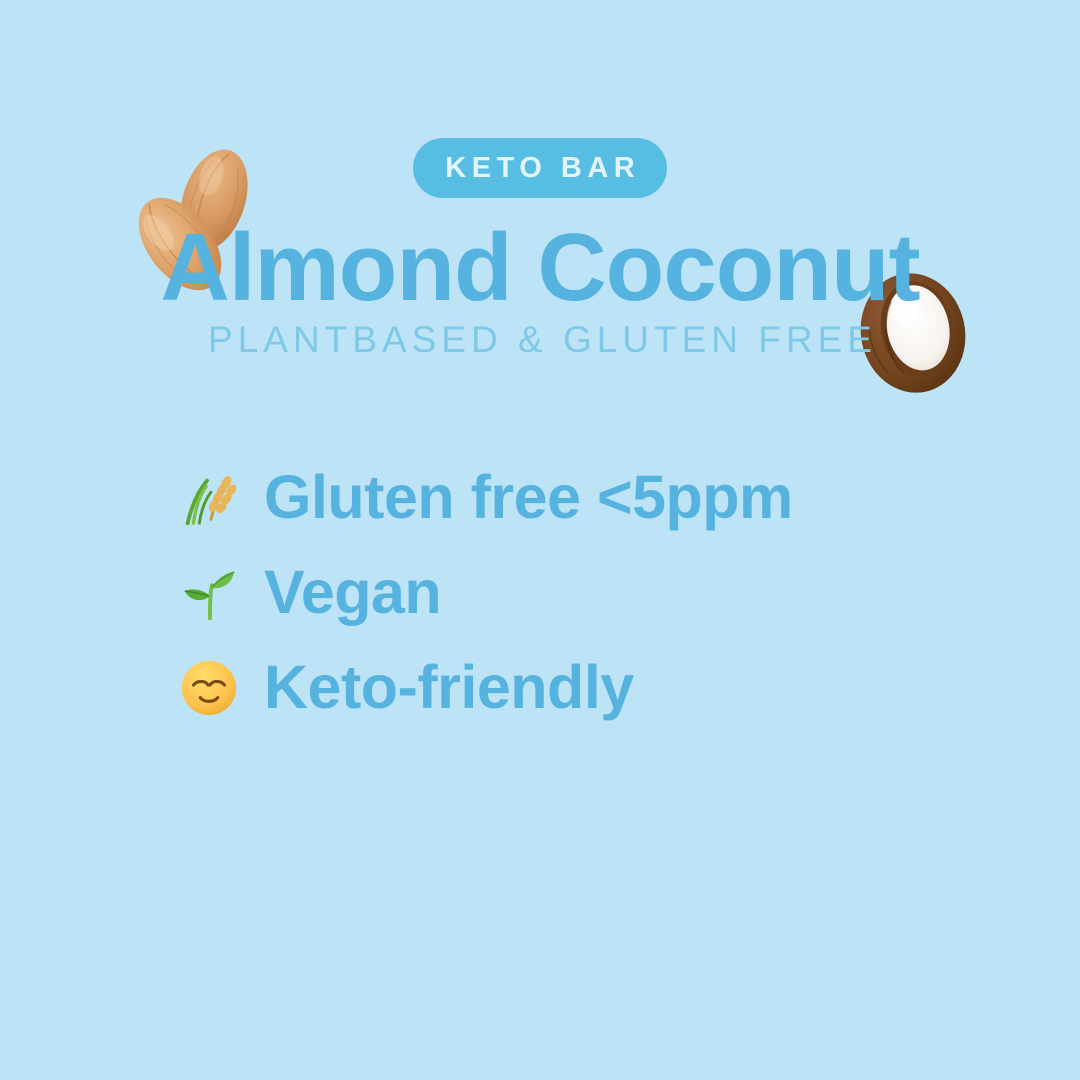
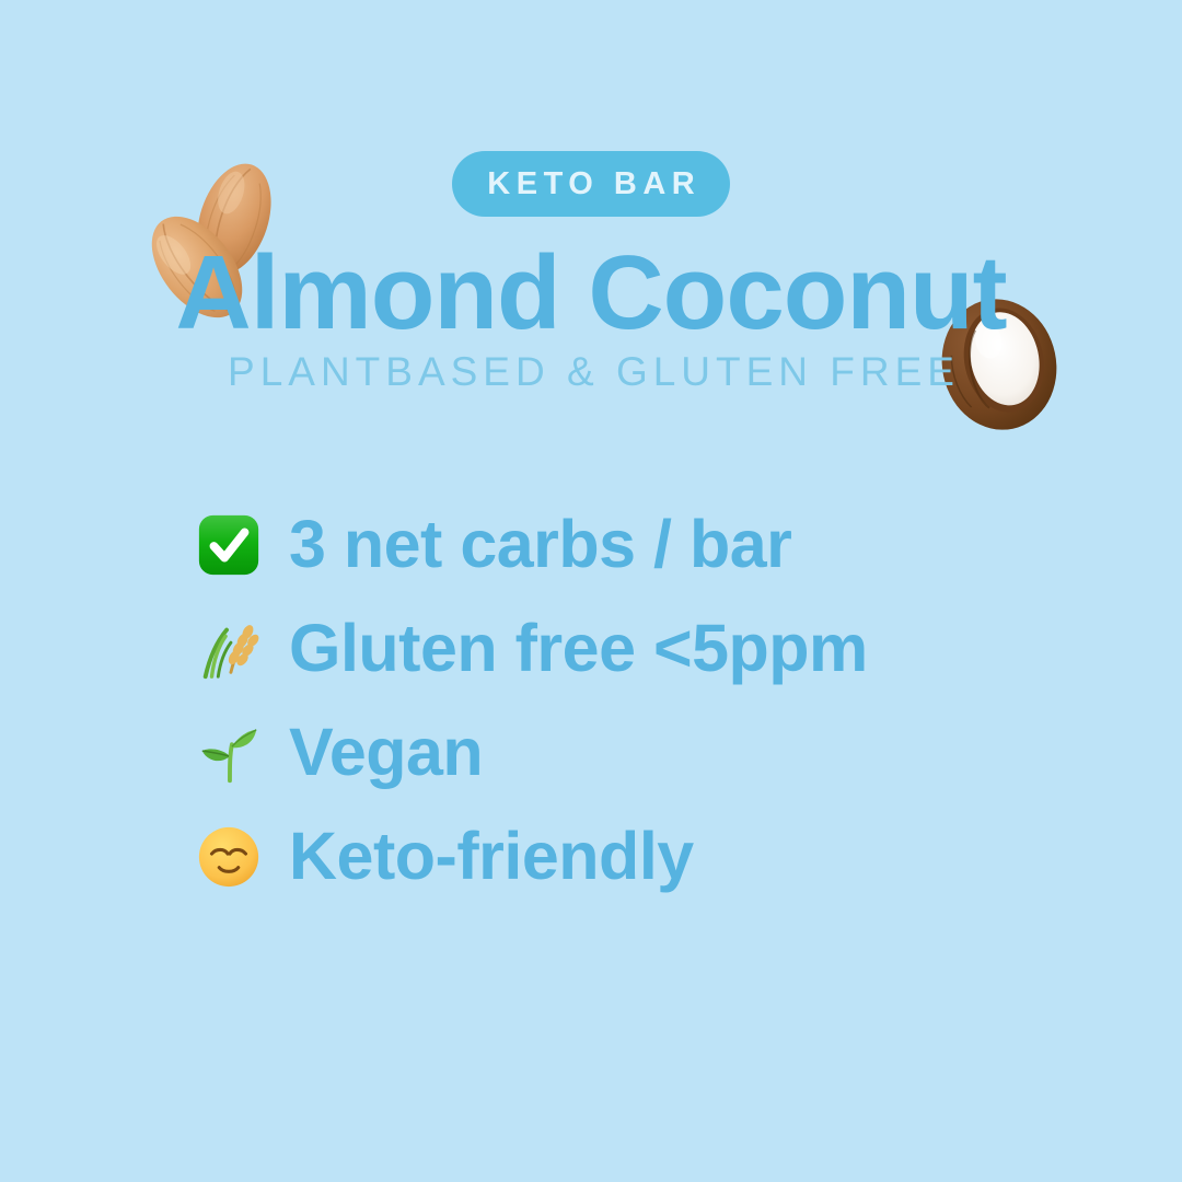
  KETO BAR
  Almond Coconut
  PLANTBASED & GLUTEN FREE
+ 3 net carbs / bar
  Gluten free <5ppm
  Vegan
  Keto-friendly
